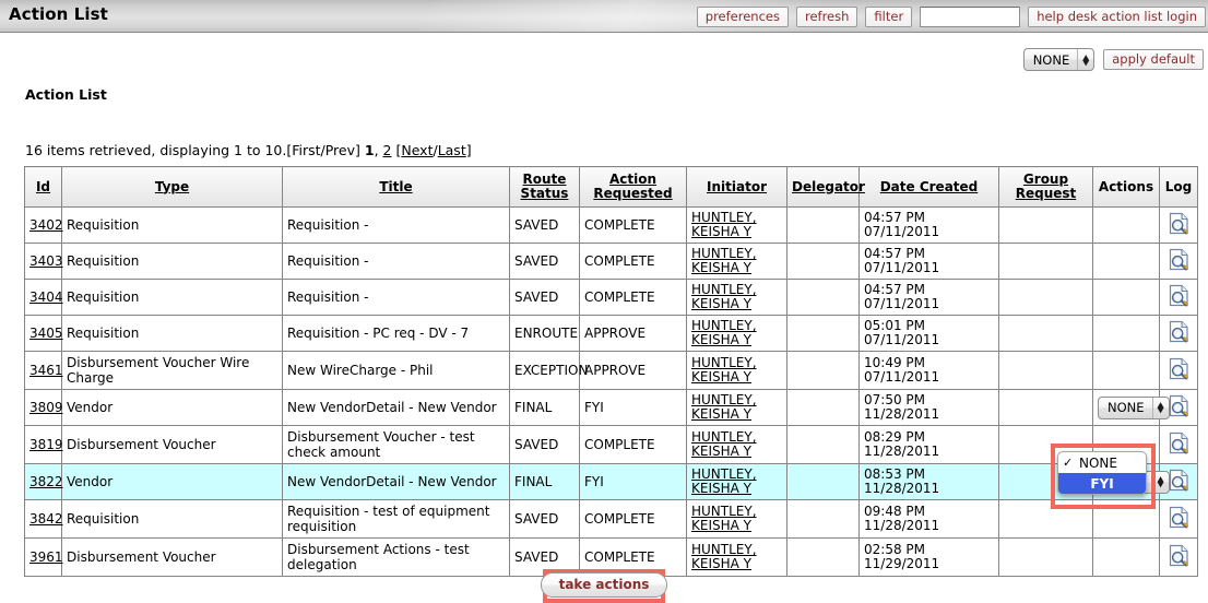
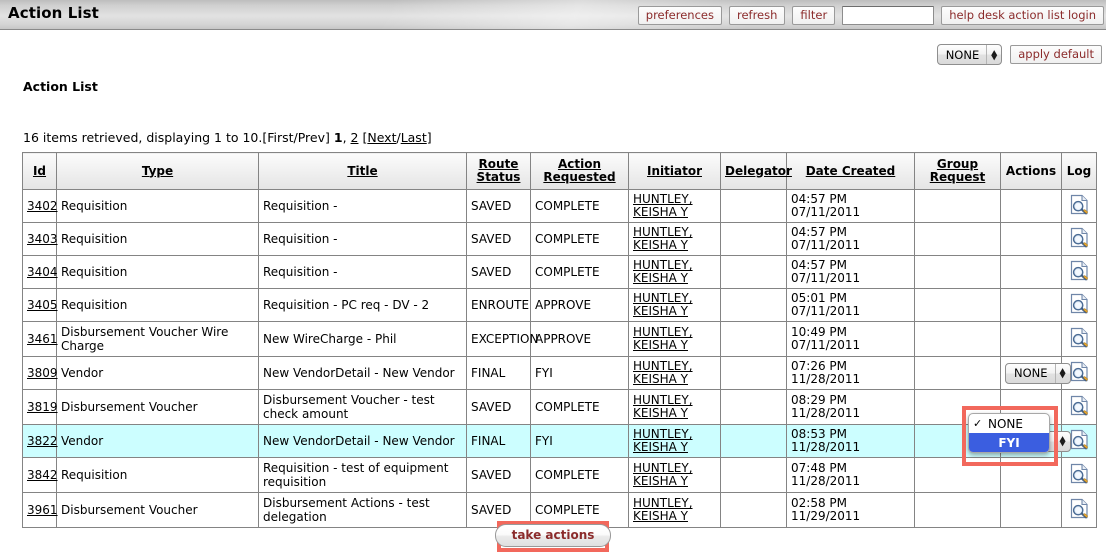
  Action List
  preferences
  refresh
  filter
  help desk action list login
  NONE
  apply default
  Action List
  16 items retrieved, displaying 1 to 10.[First/Prev] 1, 2 [Next/Last]
  Id	Type	Title	Route Status	Action Requested	Initiator	Delegator	Date Created	Group Request	Actions	Log
  3402	Requisition	Requisition -	SAVED	COMPLETE	HUNTLEY, KEISHA Y		04:57 PM 07/11/2011
  3403	Requisition	Requisition -	SAVED	COMPLETE	HUNTLEY, KEISHA Y		04:57 PM 07/11/2011
  3404	Requisition	Requisition -	SAVED	COMPLETE	HUNTLEY, KEISHA Y		04:57 PM 07/11/2011
- 3405	Requisition	Requisition - PC req - DV - 7	ENROUTE	APPROVE	HUNTLEY, KEISHA Y		05:01 PM 07/11/2011
+ 3405	Requisition	Requisition - PC req - DV - 2	ENROUTE	APPROVE	HUNTLEY, KEISHA Y		05:01 PM 07/11/2011
  3461	Disbursement Voucher Wire Charge	New WireCharge - Phil	EXCEPTION	APPROVE	HUNTLEY, KEISHA Y		10:49 PM 07/11/2011
- 3809	Vendor	New VendorDetail - New Vendor	FINAL	FYI	HUNTLEY, KEISHA Y		07:50 PM 11/28/2011		NONE
+ 3809	Vendor	New VendorDetail - New Vendor	FINAL	FYI	HUNTLEY, KEISHA Y		07:26 PM 11/28/2011		NONE
  3819	Disbursement Voucher	Disbursement Voucher - test check amount	SAVED	COMPLETE	HUNTLEY, KEISHA Y		08:29 PM 11/28/2011
  3822	Vendor	New VendorDetail - New Vendor	FINAL	FYI	HUNTLEY, KEISHA Y		08:53 PM 11/28/2011
- 3842	Requisition	Requisition - test of equipment requisition	SAVED	COMPLETE	HUNTLEY, KEISHA Y		09:48 PM 11/28/2011
+ 3842	Requisition	Requisition - test of equipment requisition	SAVED	COMPLETE	HUNTLEY, KEISHA Y		07:48 PM 11/28/2011
  3961	Disbursement Voucher	Disbursement Actions - test delegation	SAVED	COMPLETE	HUNTLEY, KEISHA Y		02:58 PM 11/29/2011
  ✓
  NONE
  FYI
  take actions
